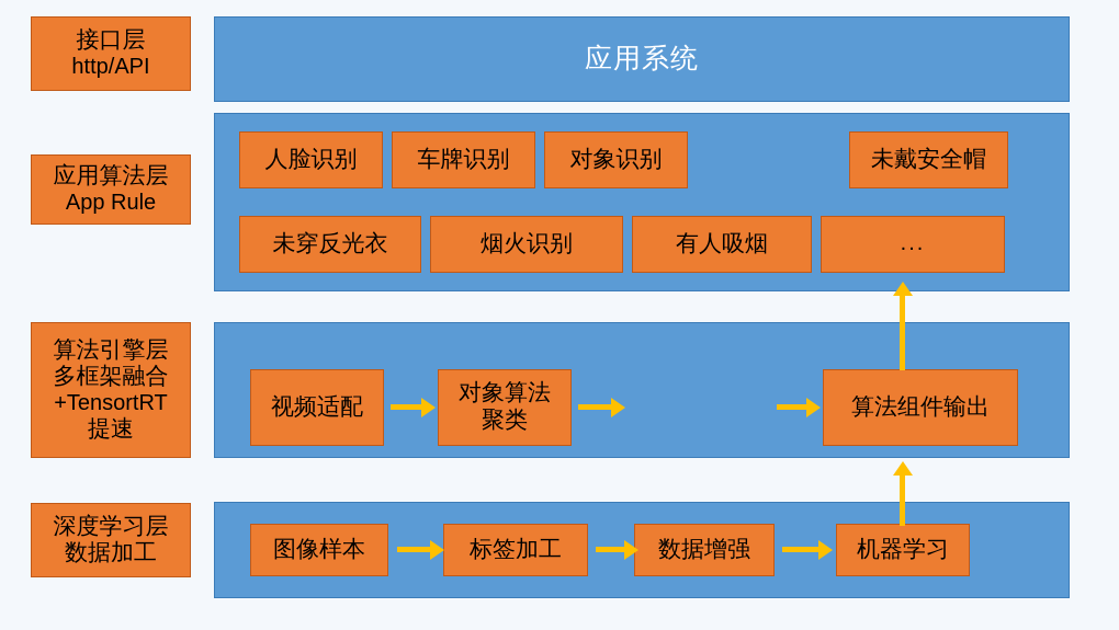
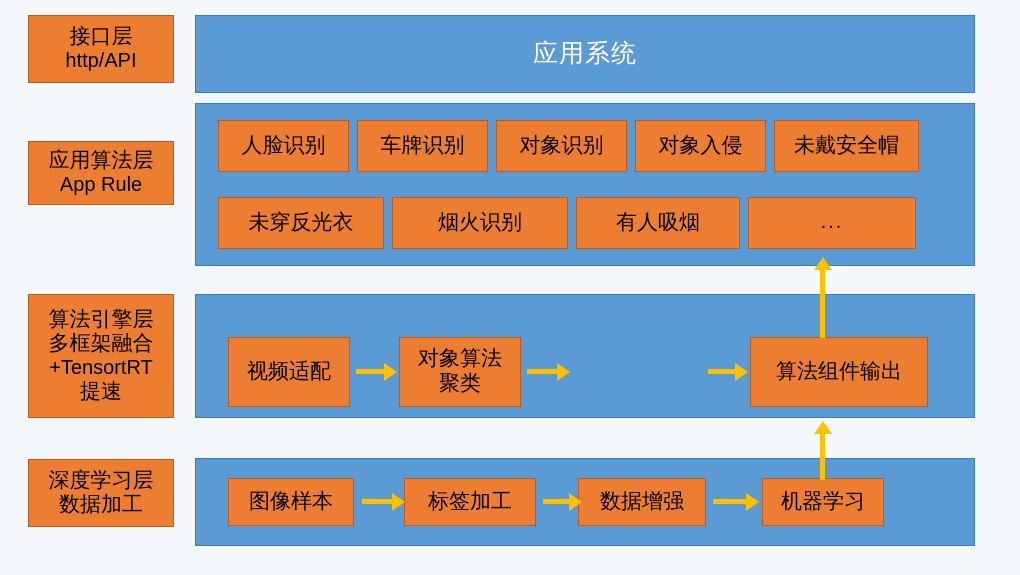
  接口层
  http/API
  应用算法层
  App Rule
  算法引擎层
  多框架融合
  +TensortRT
  提速
  深度学习层
  数据加工
  应用系统
  人脸识别
  车牌识别
  对象识别
+ 对象入侵
  未戴安全帽
  未穿反光衣
  烟火识别
  有人吸烟
  ...
  视频适配
  对象算法
  聚类
  算法组件输出
  图像样本
  标签加工
  数据增强
  机器学习
